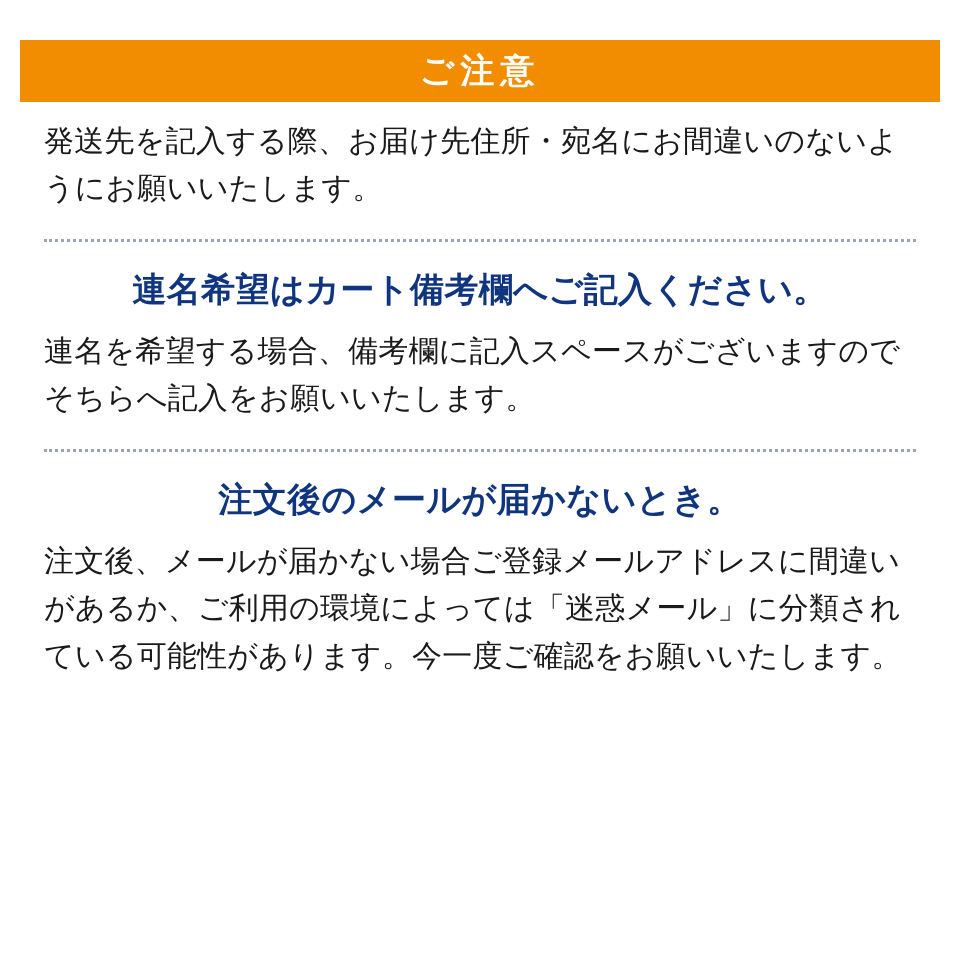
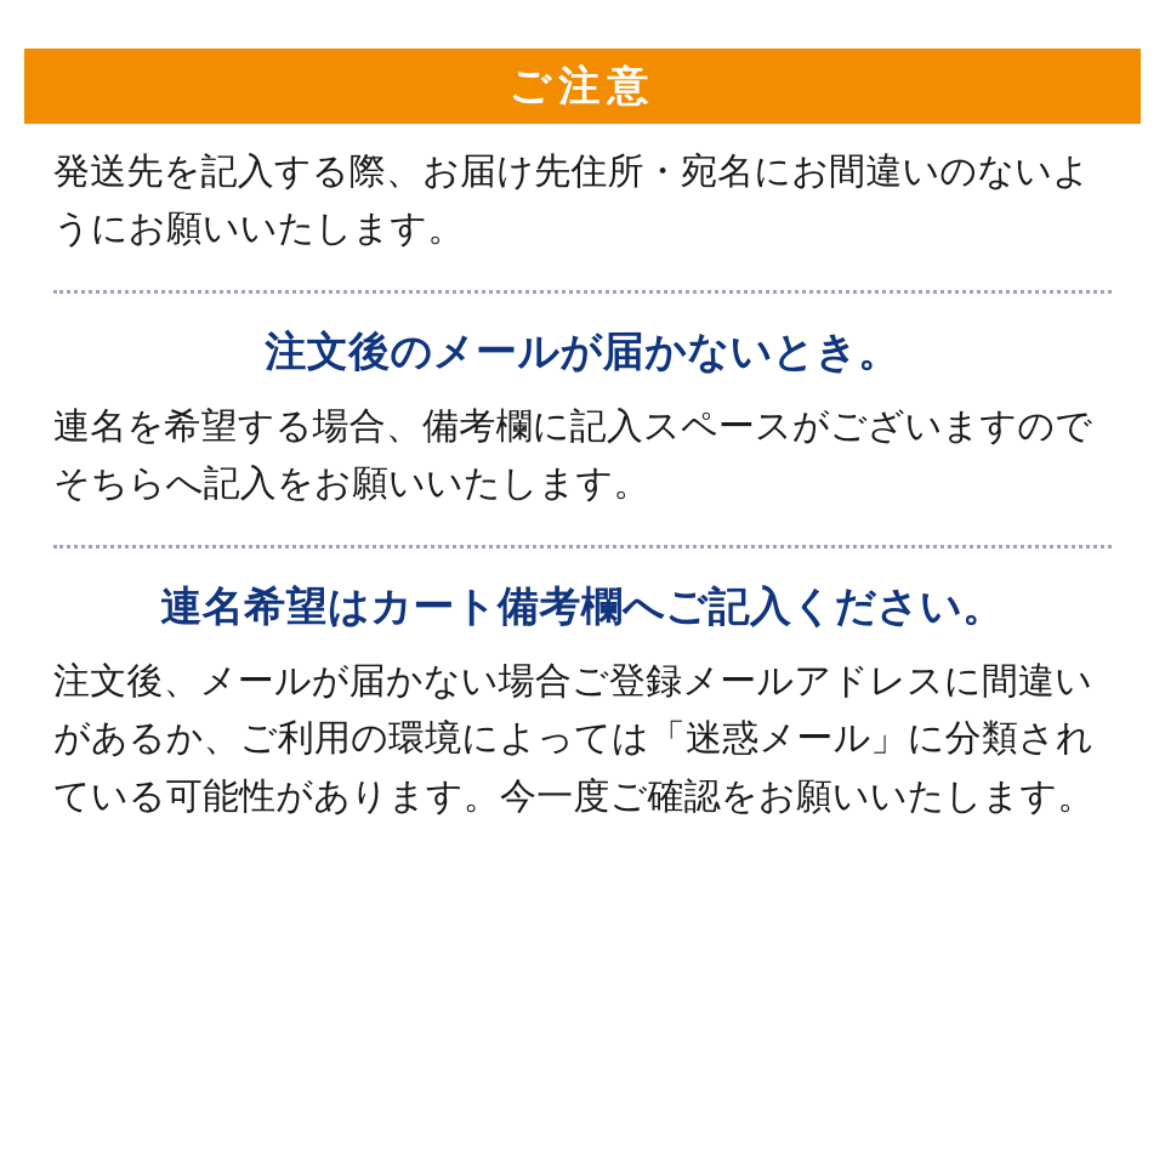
  ご注意
  発送先を記入する際、お届け先住所・宛名にお間違いのないようにお願いいたします。
- 連名希望はカート備考欄へご記入ください。
+ 注文後のメールが届かないとき。
  連名を希望する場合、備考欄に記入スペースがございますのでそちらへ記入をお願いいたします。
- 注文後のメールが届かないとき。
+ 連名希望はカート備考欄へご記入ください。
  注文後、メールが届かない場合ご登録メールアドレスに間違いがあるか、ご利用の環境によっては「迷惑メール」に分類されている可能性があります。今一度ご確認をお願いいたします。
